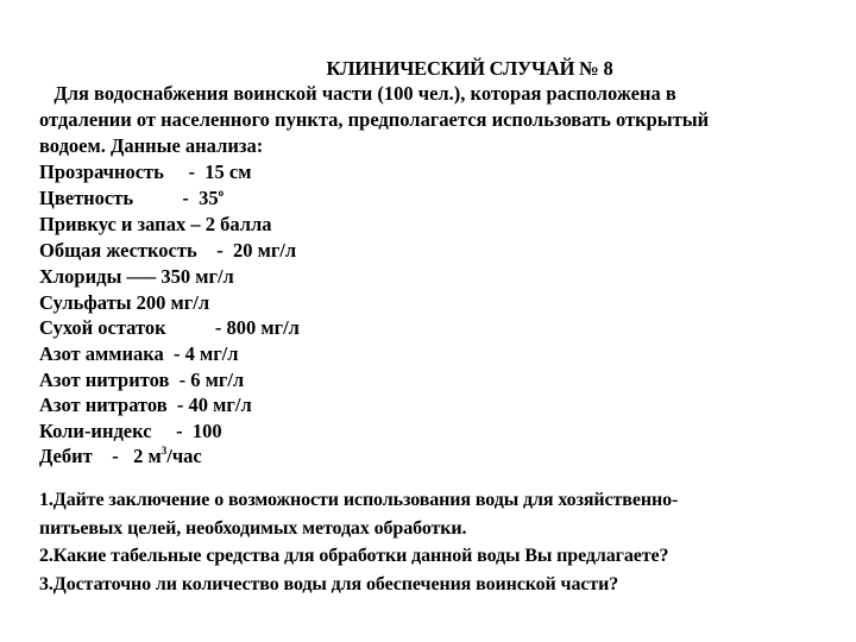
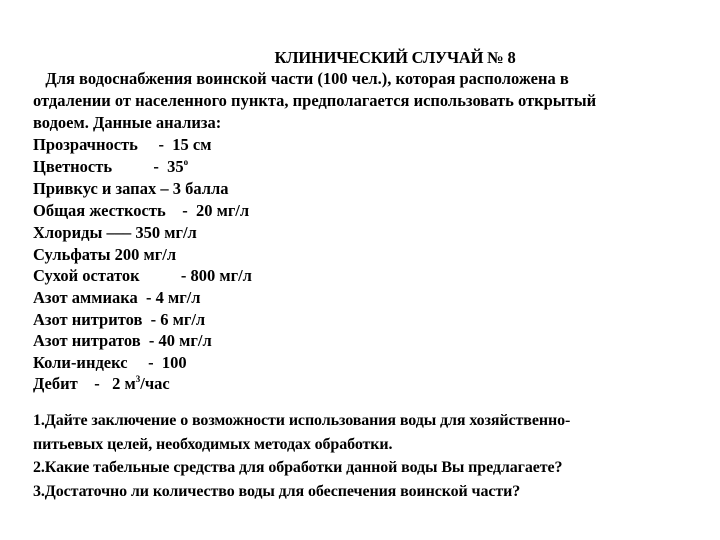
  КЛИНИЧЕСКИЙ СЛУЧАЙ № 8
  Для водоснабжения воинской части (100 чел.), которая расположена в
  отдалении от населенного пункта, предполагается использовать открытый
  водоем. Данные анализа:
  Прозрачность - 15 см
  Цветность - 35о
- Привкус и запах – 2 балла
+ Привкус и запах – 3 балла
  Общая жесткость - 20 мг/л
  Хлориды ––– 350 мг/л
  Сульфаты 200 мг/л
  Сухой остаток - 800 мг/л
  Азот аммиака - 4 мг/л
  Азот нитритов - 6 мг/л
  Азот нитратов - 40 мг/л
  Коли-индекс - 100
  Дебит - 2 м3/час
  1.Дайте заключение о возможности использования воды для хозяйственно-
  питьевых целей, необходимых методах обработки.
  2.Какие табельные средства для обработки данной воды Вы предлагаете?
  3.Достаточно ли количество воды для обеспечения воинской части?
